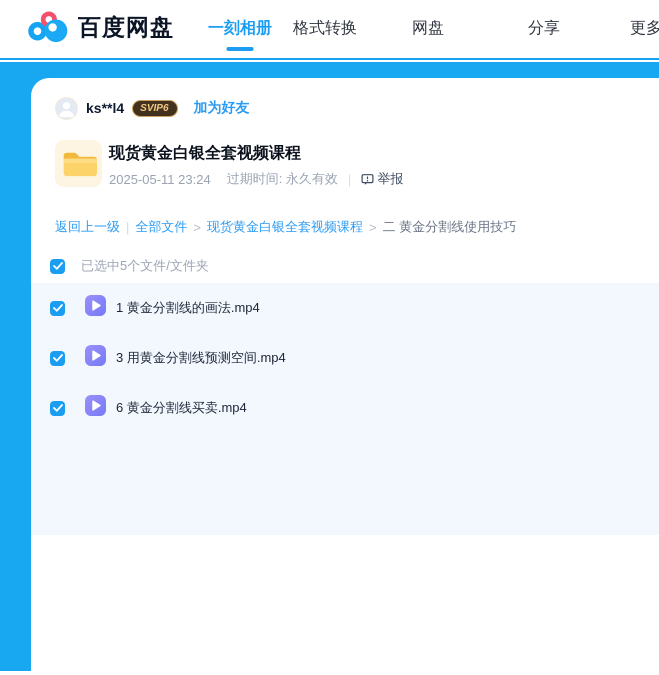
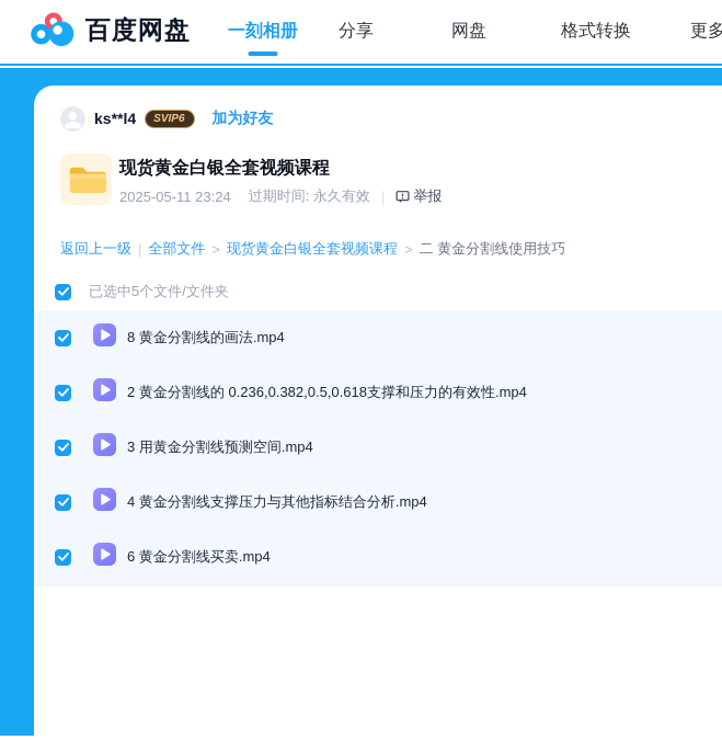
  百度网盘
  一刻相册
- 格式转换
+ 分享
  网盘
- 分享
+ 格式转换
  更多
  ks**l4
  SVIP6
  加为好友
  现货黄金白银全套视频课程
  2025-05-11 23:24
  过期时间: 永久有效
  |
  举报
  返回上一级
  |
  全部文件
  >
  现货黄金白银全套视频课程
  >
  二 黄金分割线使用技巧
  已选中5个文件/文件夹
- 1 黄金分割线的画法.mp4
+ 8 黄金分割线的画法.mp4
+ 2 黄金分割线的 0.236,0.382,0.5,0.618支撑和压力的有效性.mp4
  3 用黄金分割线预测空间.mp4
+ 4 黄金分割线支撑压力与其他指标结合分析.mp4
  6 黄金分割线买卖.mp4
